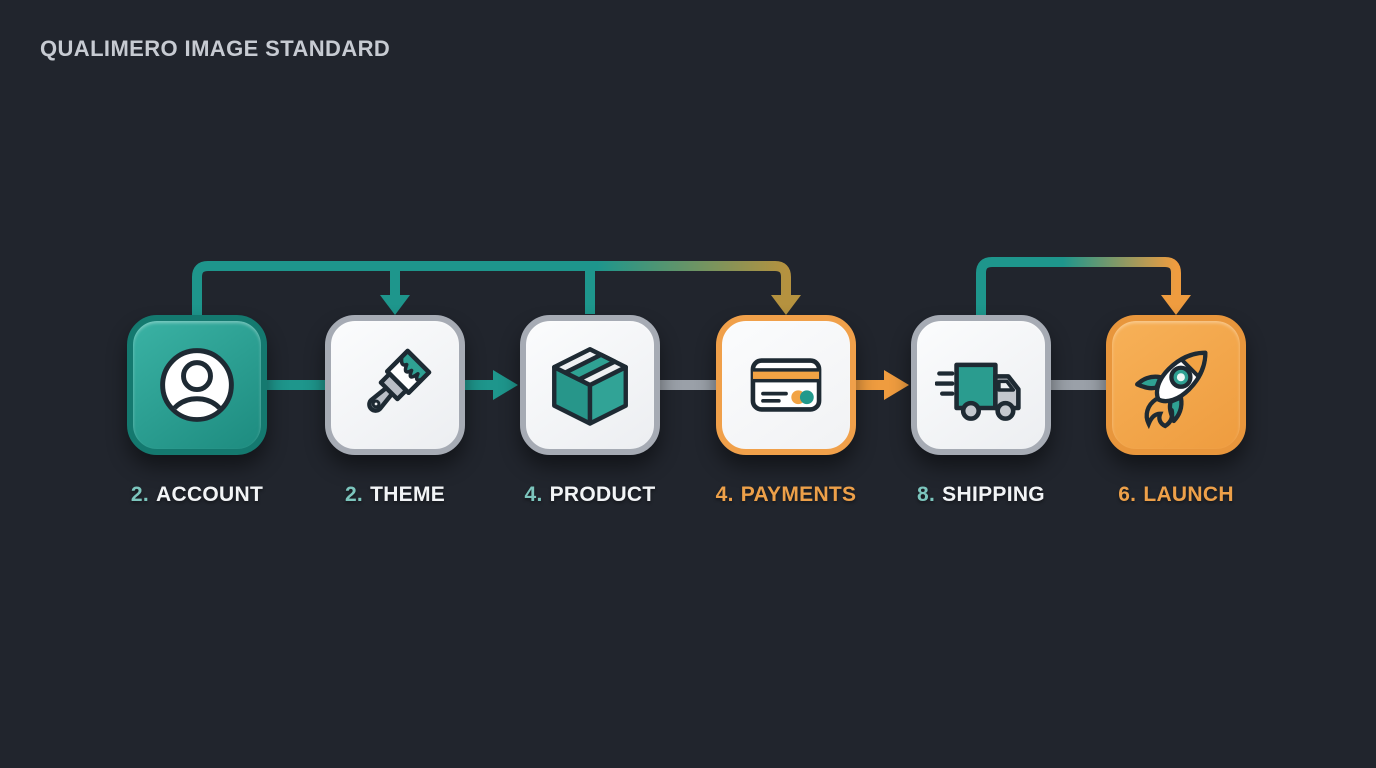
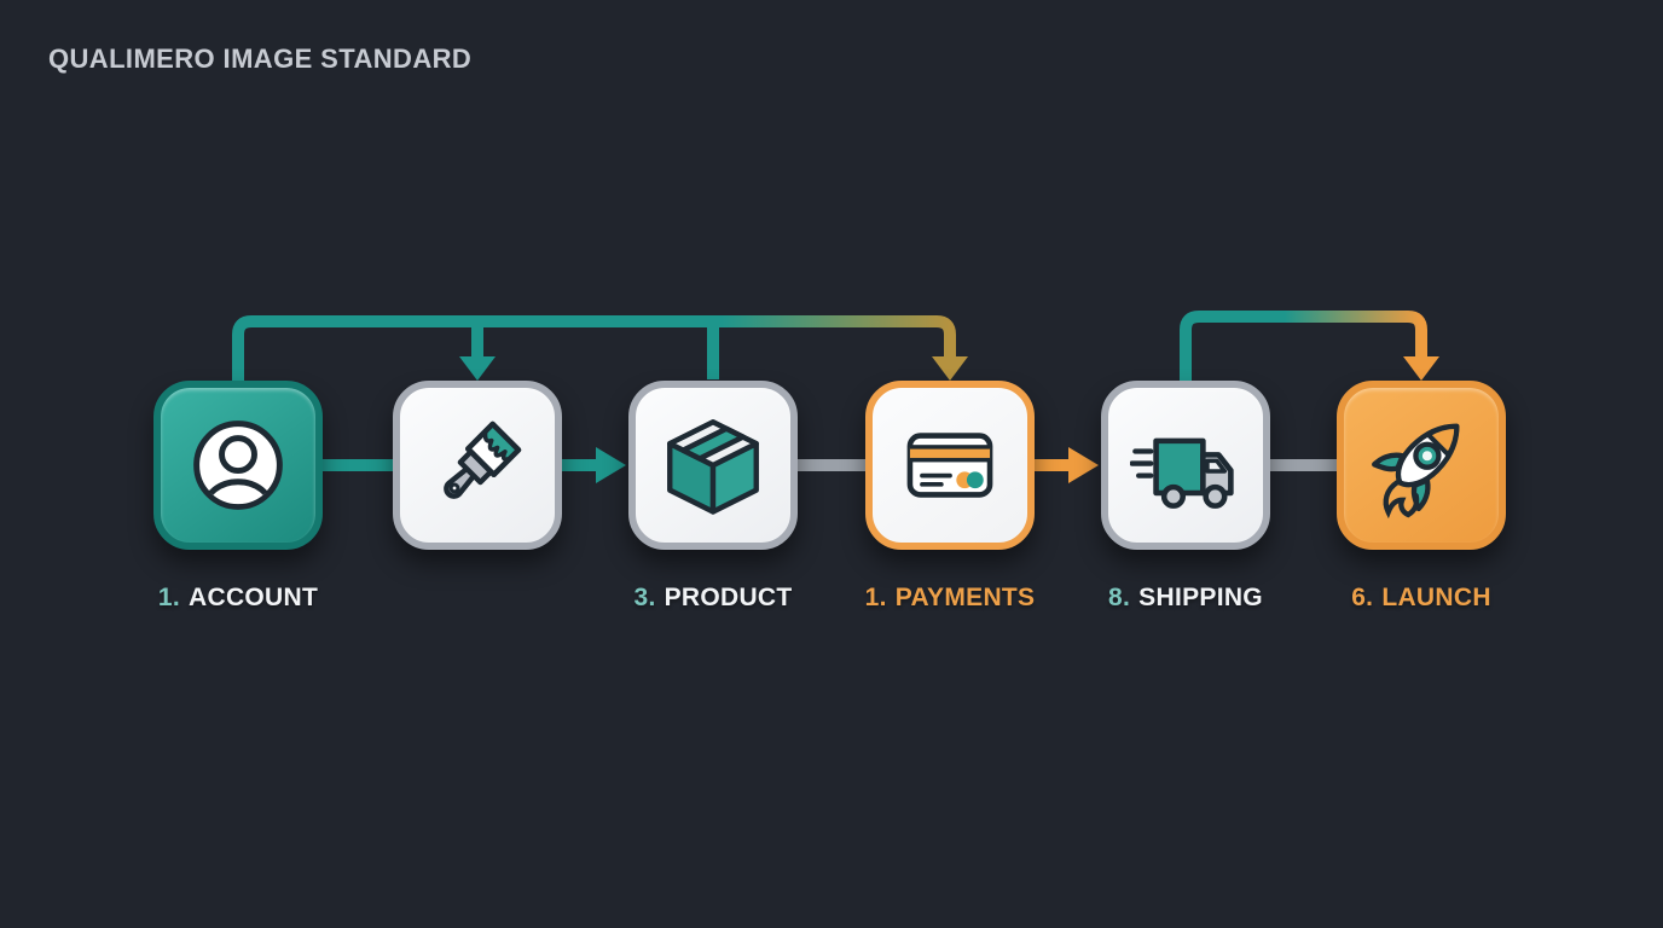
  QUALIMERO IMAGE STANDARD
- 2. ACCOUNT
+ 1. ACCOUNT
- 2. THEME
- 4. PRODUCT
+ 3. PRODUCT
- 4. PAYMENTS
+ 1. PAYMENTS
  8. SHIPPING
  6. LAUNCH
